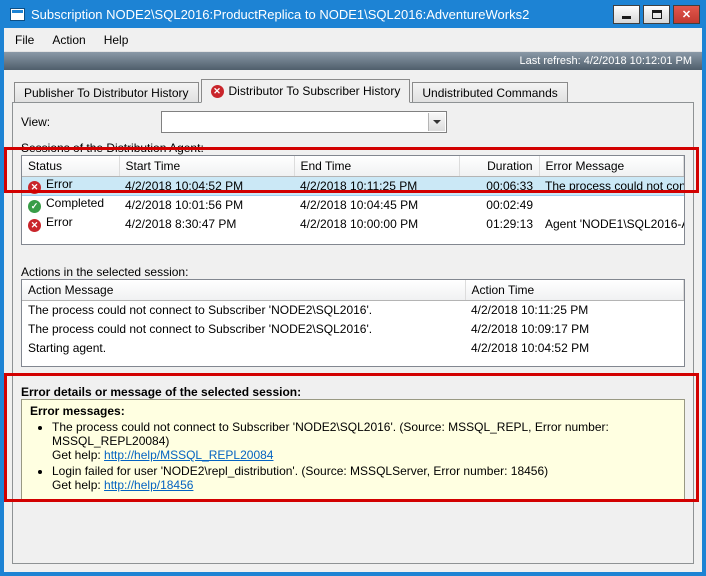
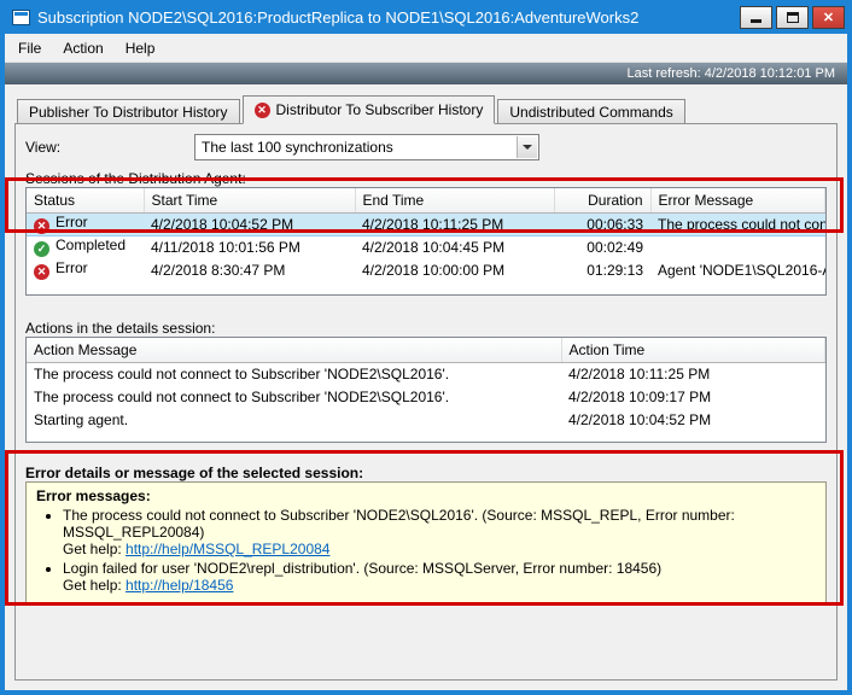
  Subscription NODE2\SQL2016:ProductReplica to NODE1\SQL2016:AdventureWorks2
  File
  Action
  Help
  Last refresh: 4/2/2018 10:12:01 PM
  Publisher To Distributor History
  Distributor To Subscriber History
  Undistributed Commands
  View:
+ The last 100 synchronizations
  Sessions of the Distribution Agent:
  Status	Start Time	End Time	Duration	Error Message
  Error	4/2/2018 10:04:52 PM	4/2/2018 10:11:25 PM	00:06:33	The process could not con
- Completed	4/2/2018 10:01:56 PM	4/2/2018 10:04:45 PM	00:02:49
+ Completed	4/11/2018 10:01:56 PM	4/2/2018 10:04:45 PM	00:02:49
  Error	4/2/2018 8:30:47 PM	4/2/2018 10:00:00 PM	01:29:13	Agent 'NODE1\SQL2016-
- Actions in the selected session:
+ Actions in the details session:
  Action Message	Action Time
  The process could not connect to Subscriber 'NODE2\SQL2016'.	4/2/2018 10:11:25 PM
  The process could not connect to Subscriber 'NODE2\SQL2016'.	4/2/2018 10:09:17 PM
  Starting agent.	4/2/2018 10:04:52 PM
  Error details or message of the selected session:
  Error messages:
  The process could not connect to Subscriber 'NODE2\SQL2016'. (Source: MSSQL_REPL, Error number: MSSQL_REPL20084)
  Get help: http://help/MSSQL_REPL20084
  Login failed for user 'NODE2\repl_distribution'. (Source: MSSQLServer, Error number: 18456)
  Get help: http://help/18456
